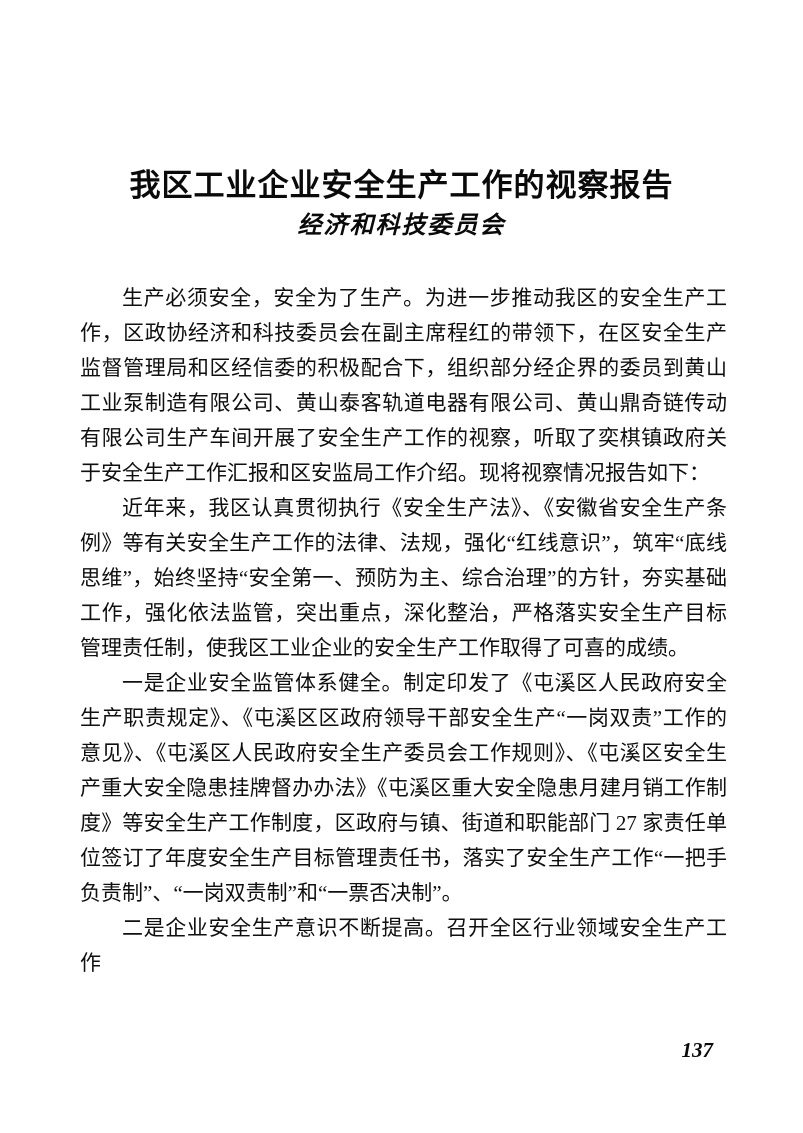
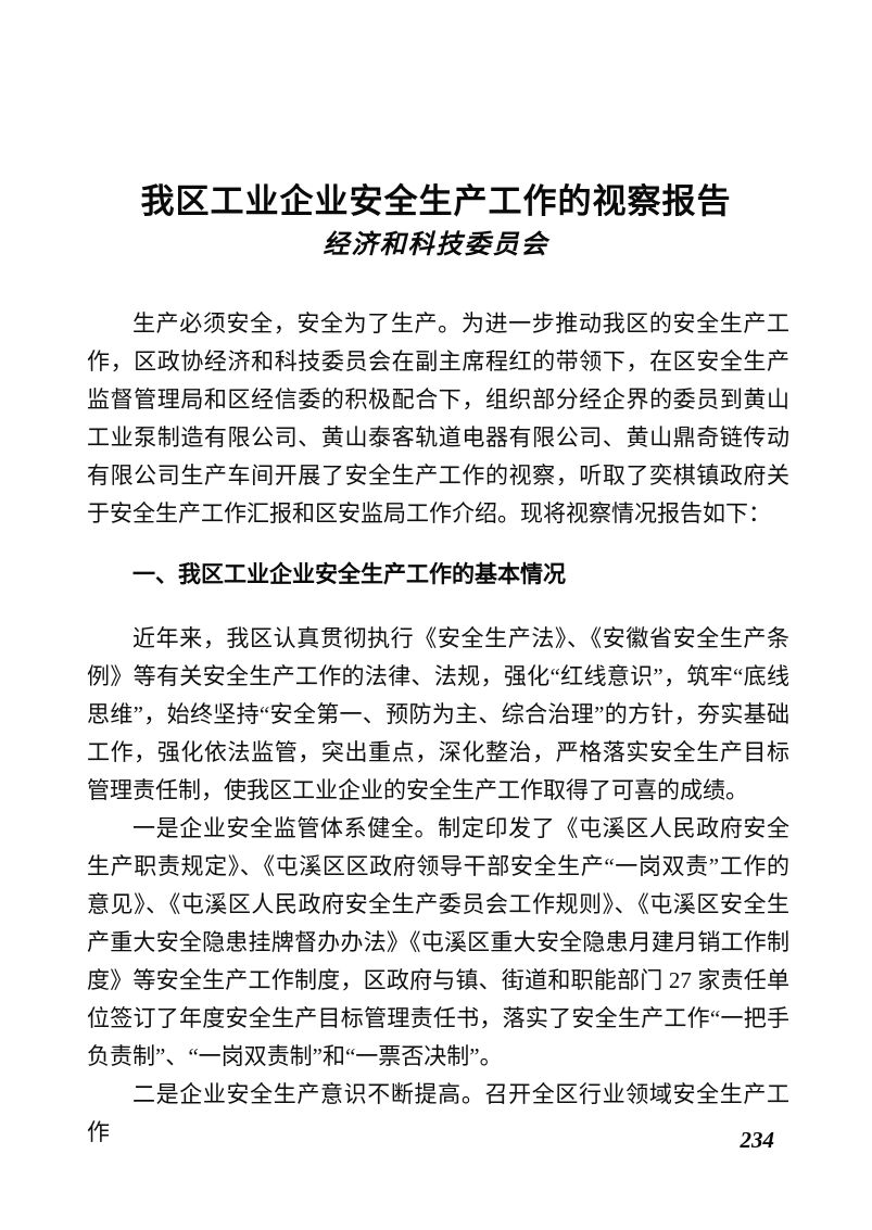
  我区工业企业安全生产工作的视察报告
  经济和科技委员会
  生产必须安全，安全为了生产。为进一步推动我区的安全生产工作，区政协经济和科技委员会在副主席程红的带领下，在区安全生产监督管理局和区经信委的积极配合下，组织部分经企界的委员到黄山工业泵制造有限公司、黄山泰客轨道电器有限公司、黄山鼎奇链传动有限公司生产车间开展了安全生产工作的视察，听取了奕棋镇政府关于安全生产工作汇报和区安监局工作介绍。现将视察情况报告如下：
+ 一、我区工业企业安全生产工作的基本情况
  近年来，我区认真贯彻执行《安全生产法》、《安徽省安全生产条例》等有关安全生产工作的法律、法规，强化“红线意识”，筑牢“底线思维”，始终坚持“安全第一、预防为主、综合治理”的方针，夯实基础工作，强化依法监管，突出重点，深化整治，严格落实安全生产目标管理责任制，使我区工业企业的安全生产工作取得了可喜的成绩。
  一是企业安全监管体系健全。制定印发了《屯溪区人民政府安全生产职责规定》、《屯溪区区政府领导干部安全生产“一岗双责”工作的意见》、《屯溪区人民政府安全生产委员会工作规则》、《屯溪区安全生产重大安全隐患挂牌督办办法》《屯溪区重大安全隐患月建月销工作制度》等安全生产工作制度，区政府与镇、街道和职能部门 27 家责任单位签订了年度安全生产目标管理责任书，落实了安全生产工作“一把手负责制”、“一岗双责制”和“一票否决制”。
  二是企业安全生产意识不断提高。召开全区行业领域安全生产工作
- 137
+ 234
